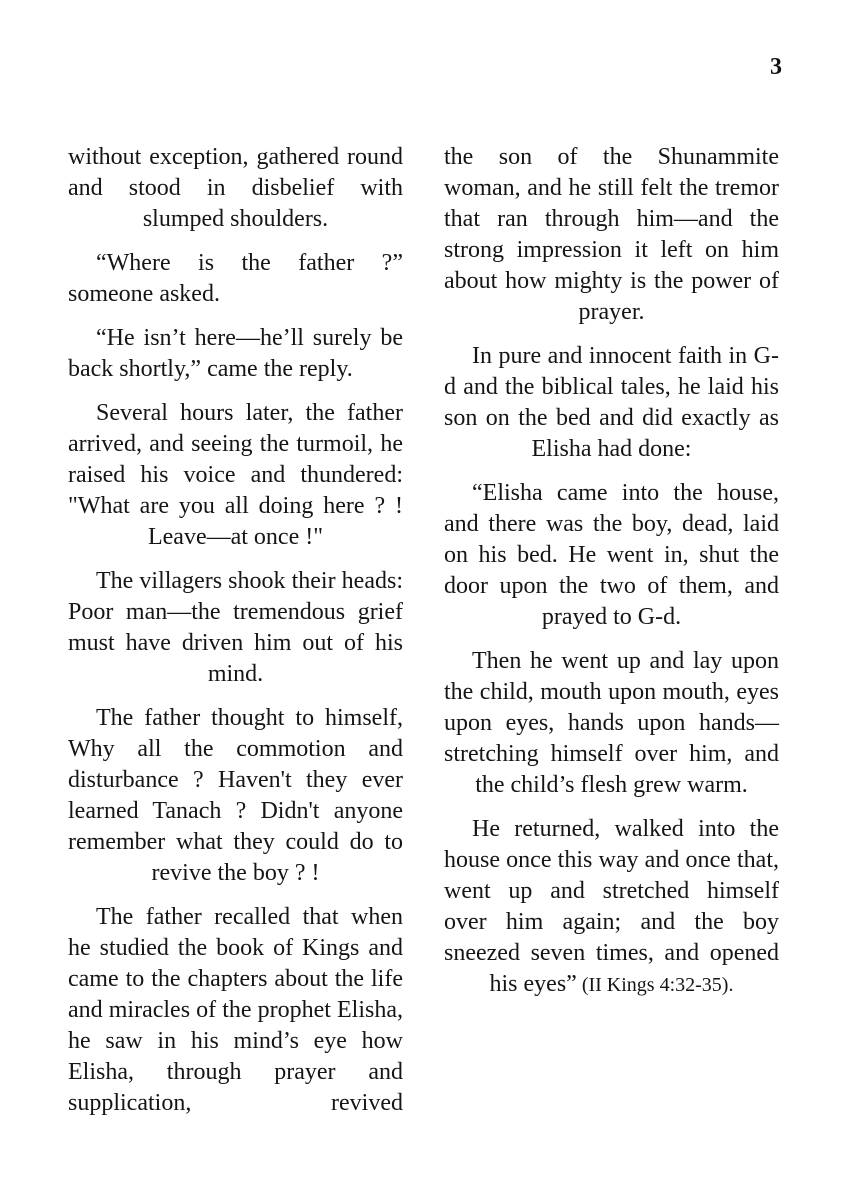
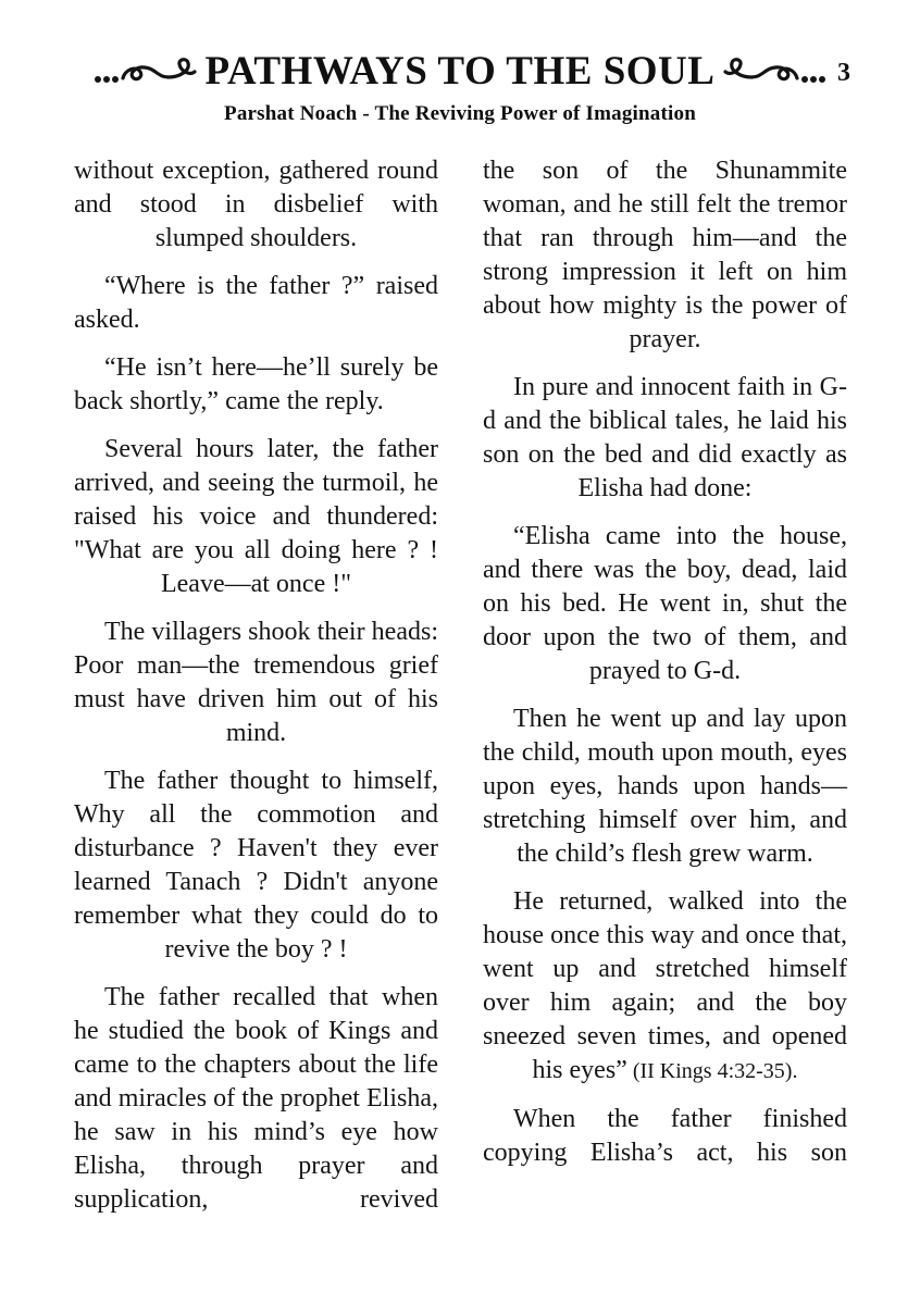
+ PATHWAYS TO THE SOUL
+ Parshat Noach - The Reviving Power of Imagination
  3
  without exception, gathered round and stood in disbelief with slumped shoulders.
- “Where is the father ?” someone asked.
+ “Where is the father ?” raised asked.
  “He isn’t here—he’ll surely be back shortly,” came the reply.
  Several hours later, the father arrived, and seeing the turmoil, he raised his voice and thundered: "What are you all doing here ? ! Leave—at once !"
  The villagers shook their heads: Poor man—the tremendous grief must have driven him out of his mind.
  The father thought to himself, Why all the commotion and disturbance ? Haven't they ever learned Tanach ? Didn't anyone remember what they could do to revive the boy ? !
  The father recalled that when he studied the book of Kings and came to the chapters about the life and miracles of the prophet Elisha, he saw in his mind’s eye how Elisha, through prayer and supplication, revived
  the son of the Shunammite woman, and he still felt the tremor that ran through him—and the strong impression it left on him about how mighty is the power of prayer.
  In pure and innocent faith in G-d and the biblical tales, he laid his son on the bed and did exactly as Elisha had done:
  “Elisha came into the house, and there was the boy, dead, laid on his bed. He went in, shut the door upon the two of them, and prayed to G-d.
  Then he went up and lay upon the child, mouth upon mouth, eyes upon eyes, hands upon hands—stretching himself over him, and the child’s flesh grew warm.
  He returned, walked into the house once this way and once that, went up and stretched himself over him again; and the boy sneezed seven times, and opened his eyes” (II Kings 4:32-35).
+ When the father finished copying Elisha’s act, his son
